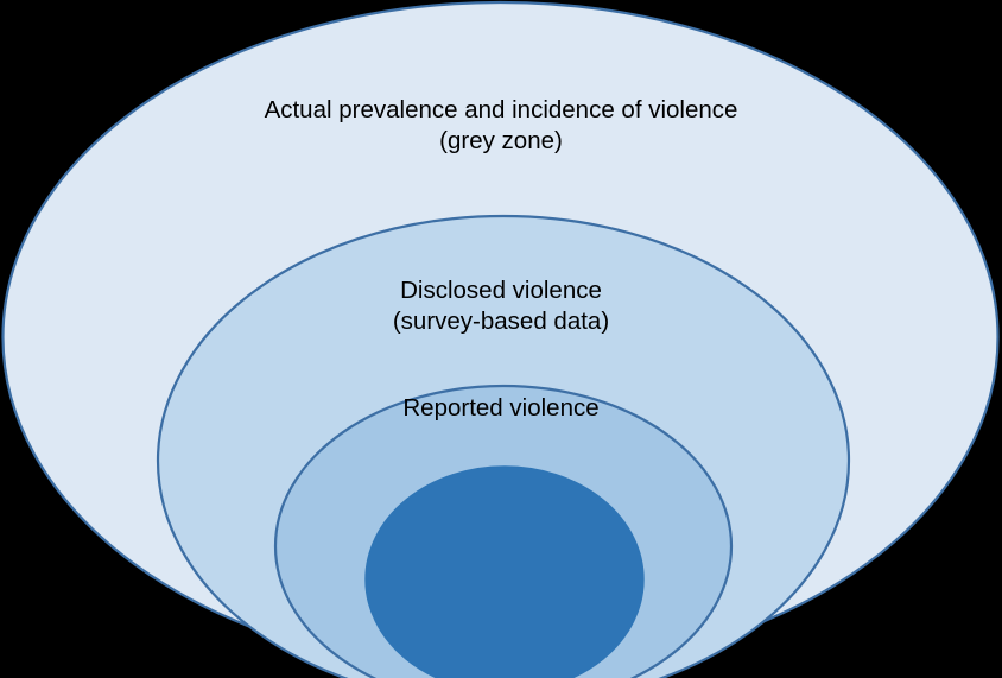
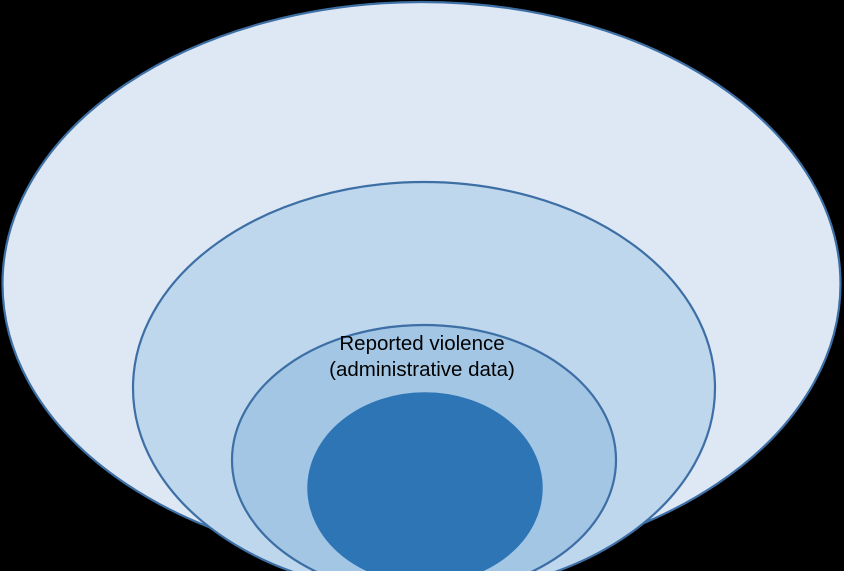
- Actual prevalence and incidence of violence
- (grey zone)
- Disclosed violence
- (survey-based data)
  Reported violence
+ (administrative data)
